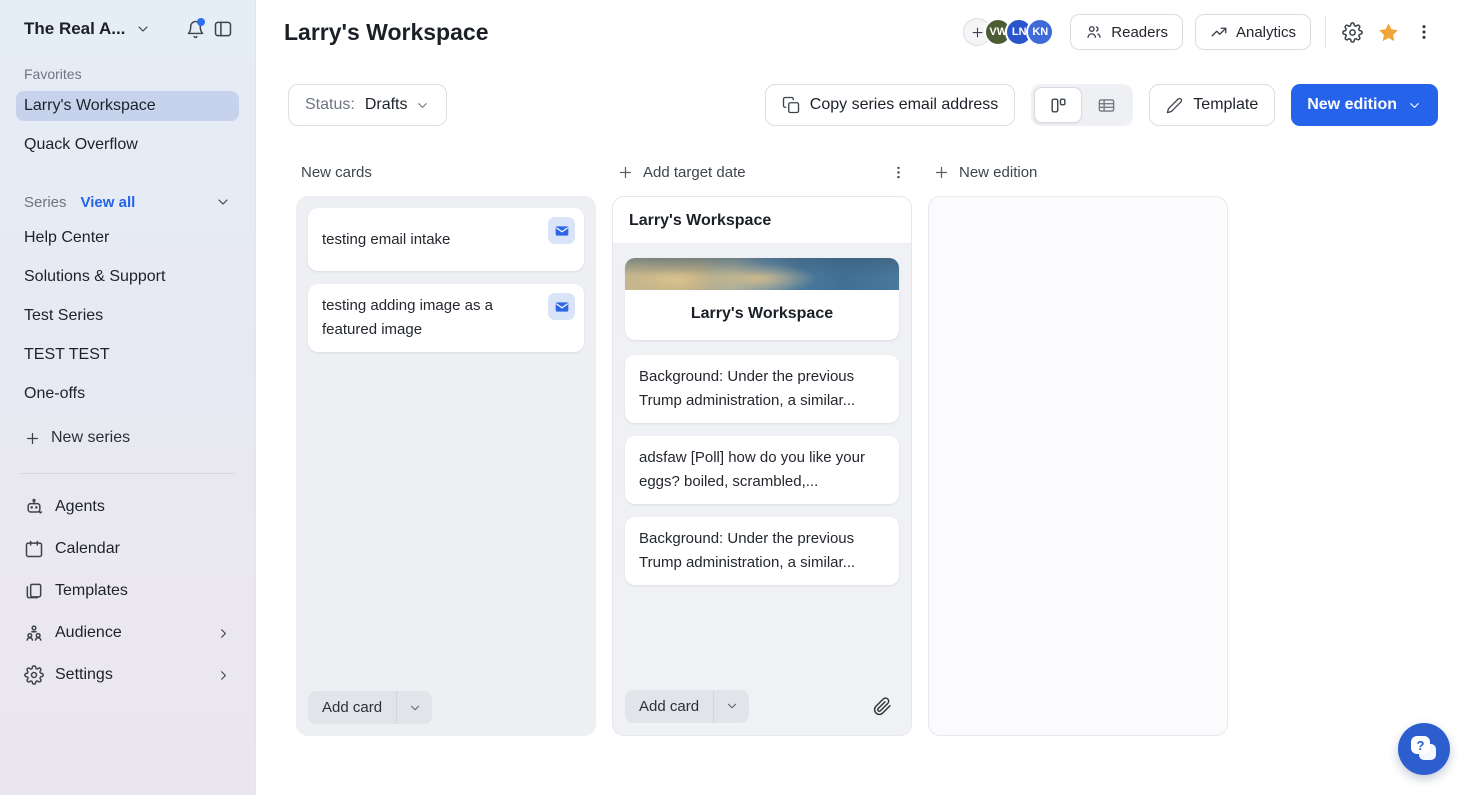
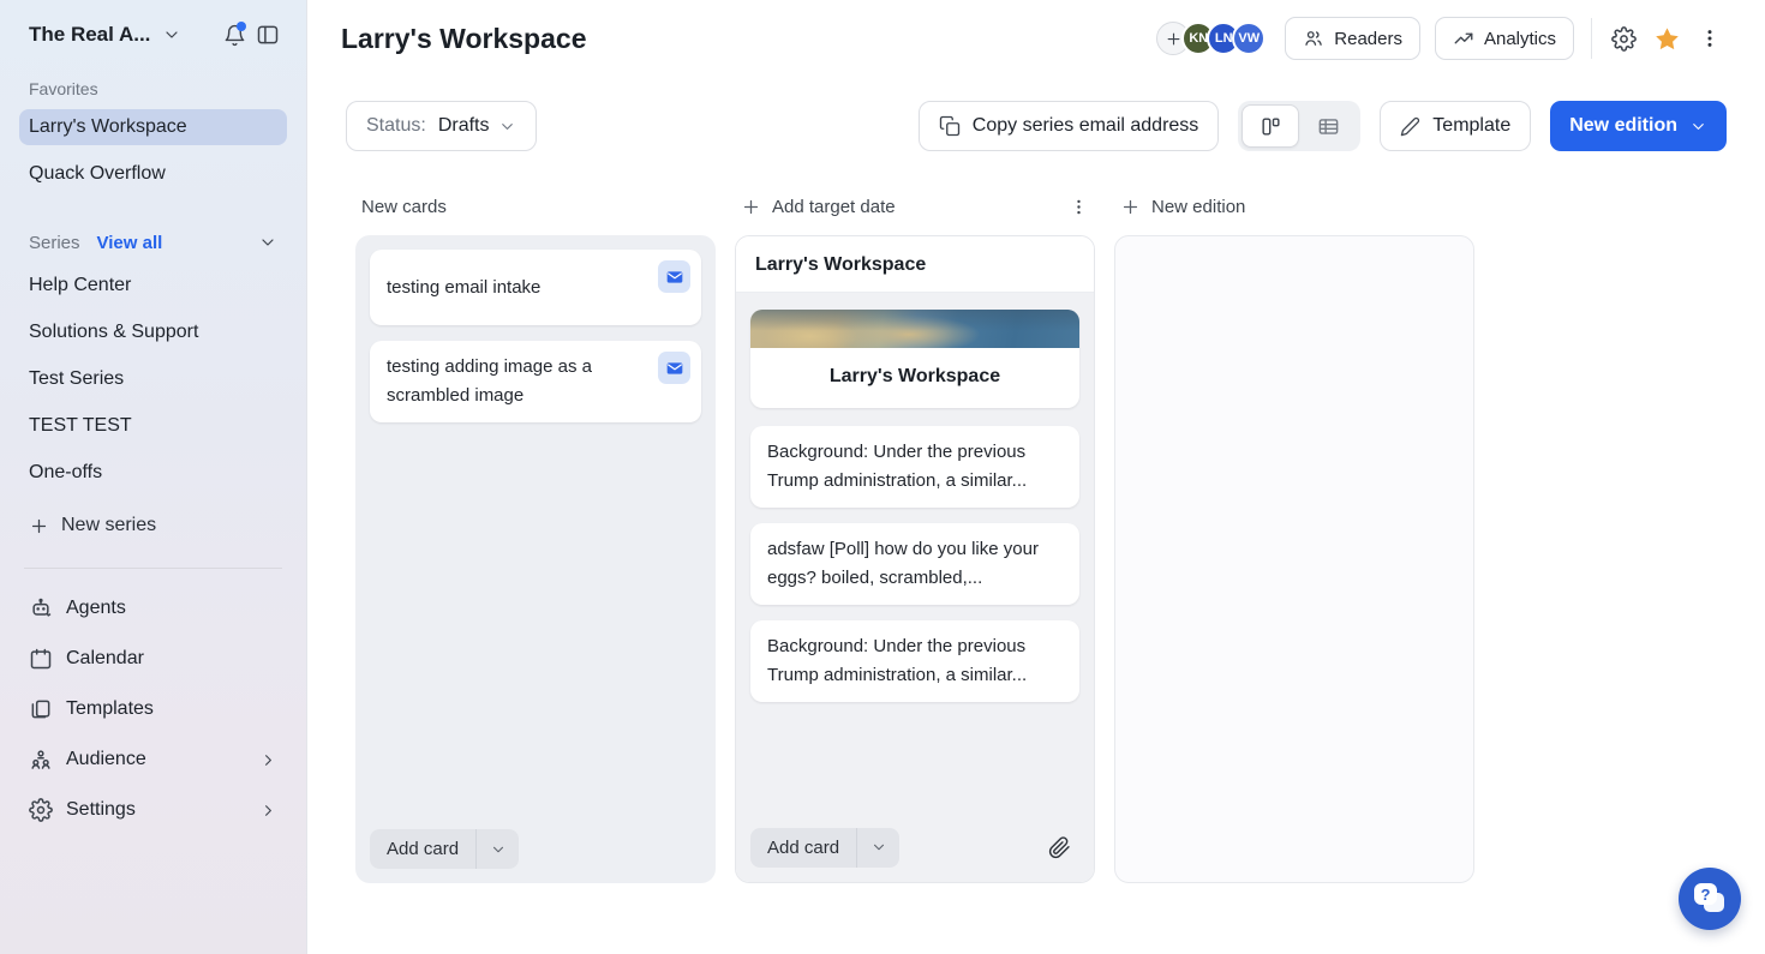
  The Real A...
  Favorites
  Larry's Workspace
  Quack Overflow
  Series
  View all
  Help Center
  Solutions & Support
  Test Series
  TEST TEST
  One-offs
  New series
  Agents
  Calendar
  Templates
  Audience
  Settings
  Larry's Workspace
- VW
+ KN
  LN
- KN
+ VW
  Readers
  Analytics
  Status:
  Drafts
  Copy series email address
  Template
  New edition
  New cards
  testing email intake
- testing adding image as a featured image
+ testing adding image as a scrambled image
  Add card
  Add target date
  Larry's Workspace
  Larry's Workspace
  Background: Under the previous Trump administration, a similar...
  adsfaw [Poll] how do you like your eggs? boiled, scrambled,...
  Background: Under the previous Trump administration, a similar...
  Add card
  New edition
  ?
